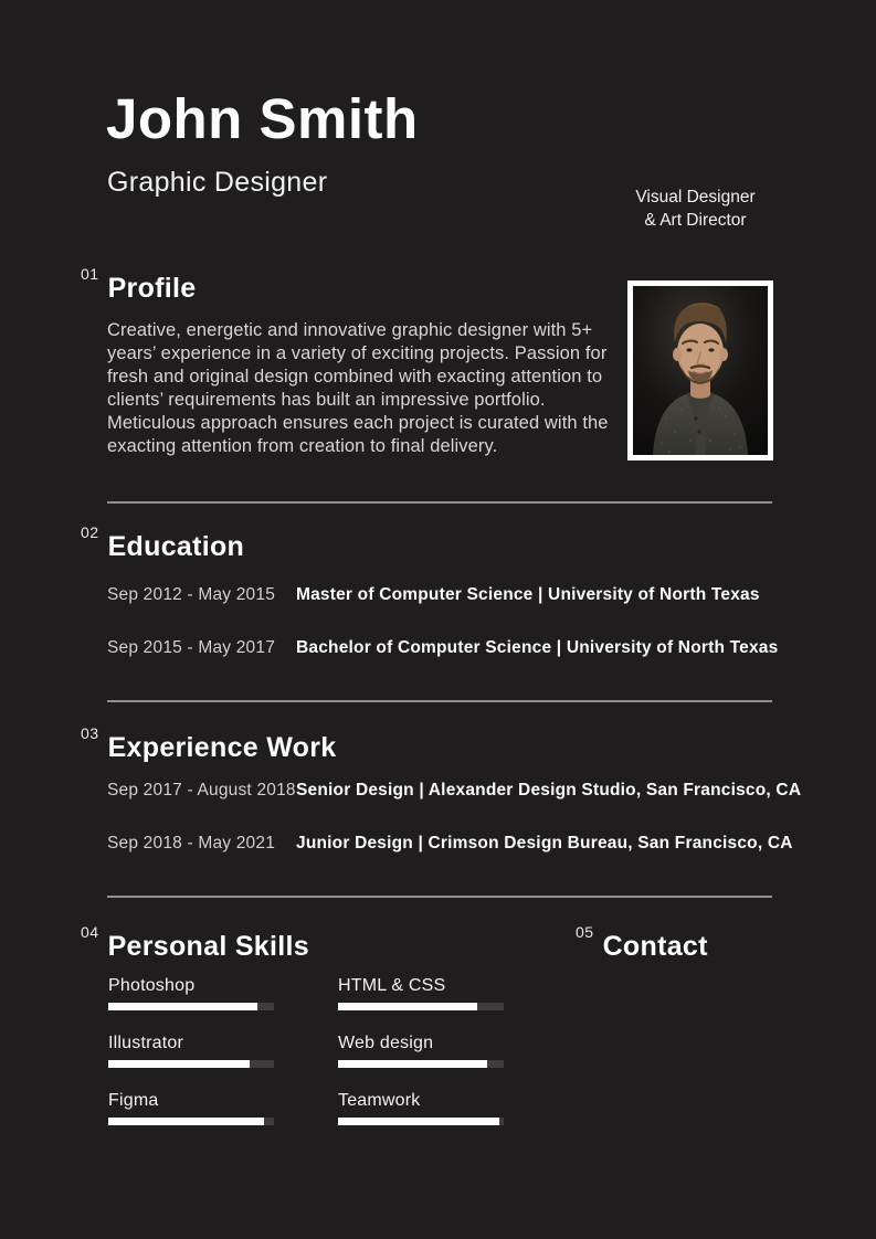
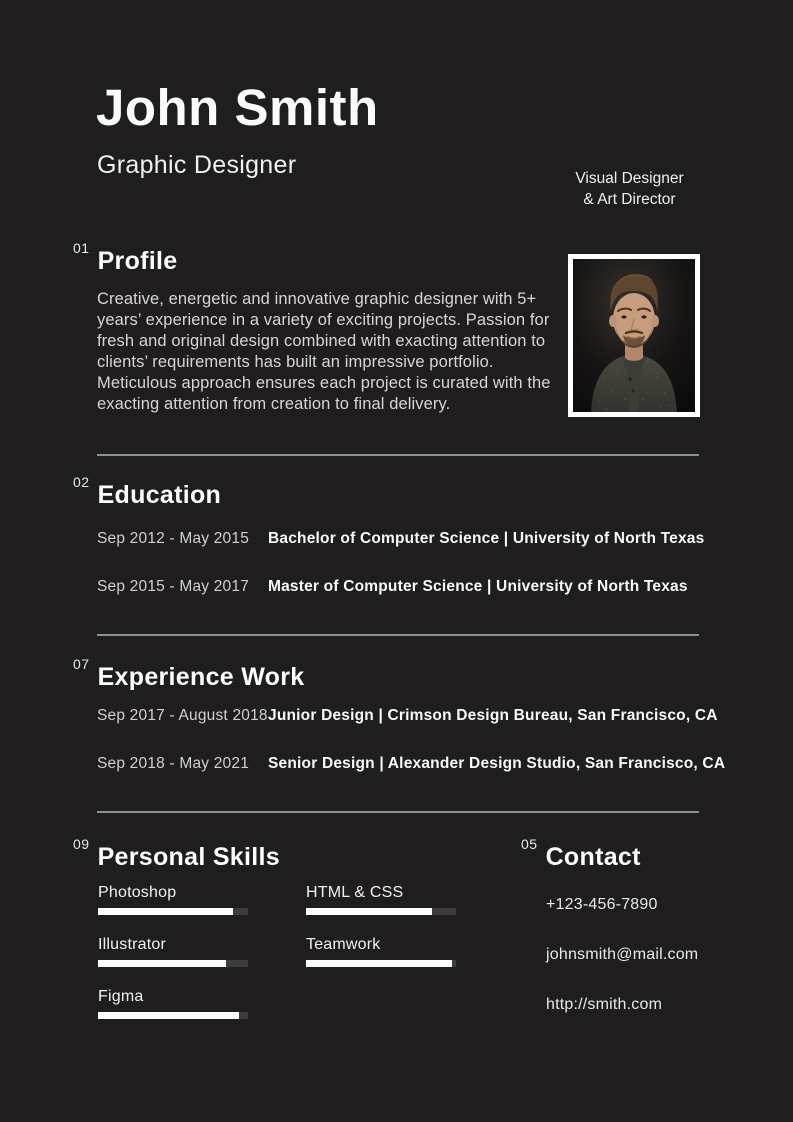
  John Smith
  Graphic Designer
  Visual Designer
  & Art Director
  01
  Profile
  Creative, energetic and innovative graphic designer with 5+ years’ experience in a variety of exciting projects. Passion for fresh and original design combined with exacting attention to clients’ requirements has built an impressive portfolio. Meticulous approach ensures each project is curated with the exacting attention from creation to final delivery.
  02
  Education
  Sep 2012 - May 2015
- Master of Computer Science | University of North Texas
+ Bachelor of Computer Science | University of North Texas
  Sep 2015 - May 2017
- Bachelor of Computer Science | University of North Texas
+ Master of Computer Science | University of North Texas
- 03
+ 07
  Experience Work
  Sep 2017 - August 2018
- Senior Design | Alexander Design Studio, San Francisco, CA
+ Junior Design | Crimson Design Bureau, San Francisco, CA
  Sep 2018 - May 2021
- Junior Design | Crimson Design Bureau, San Francisco, CA
+ Senior Design | Alexander Design Studio, San Francisco, CA
- 04
+ 09
  Personal Skills
  Photoshop
  Illustrator
  Figma
  HTML & CSS
- Web design
  Teamwork
  05
  Contact
+ +123-456-7890
+ johnsmith@mail.com
+ http://smith.com
